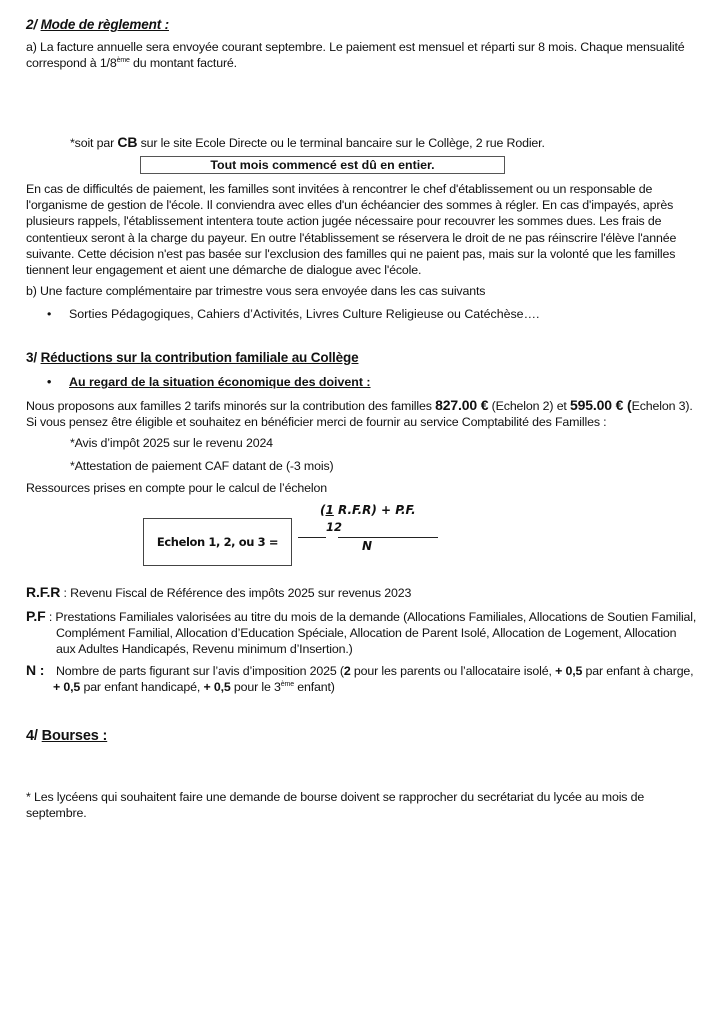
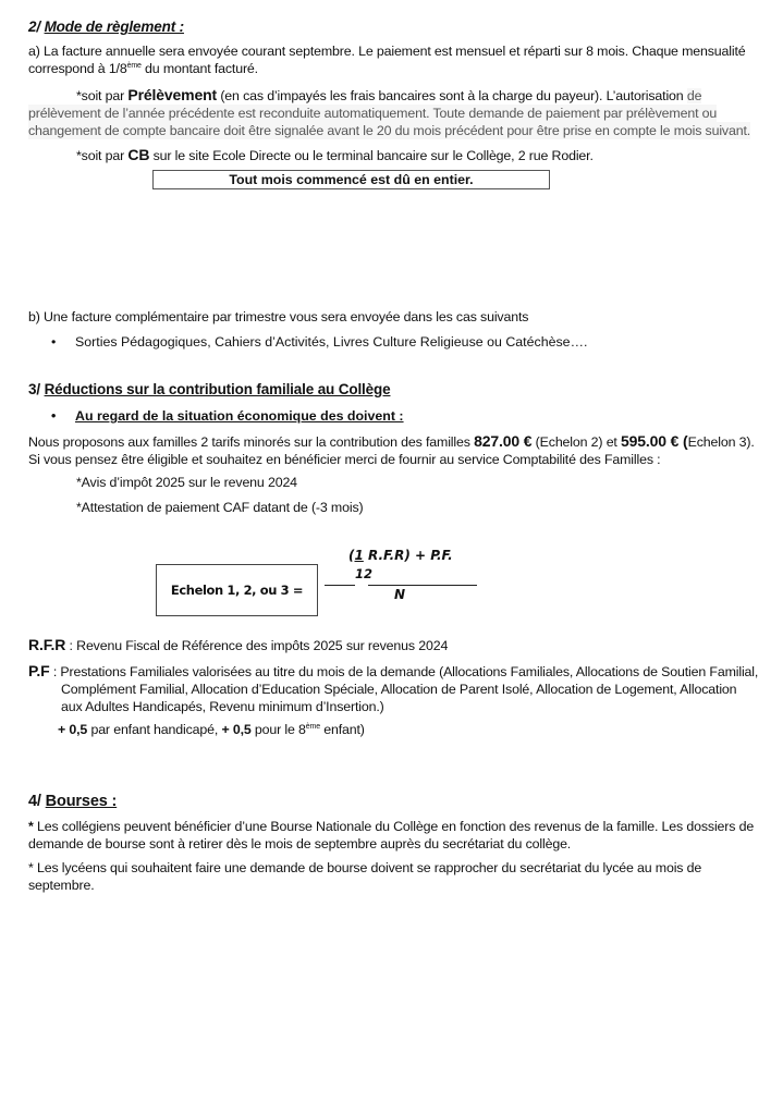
  2/ Mode de règlement :
  a) La facture annuelle sera envoyée courant septembre. Le paiement est mensuel et réparti sur 8 mois. Chaque mensualité
  correspond à 1/8 du montant facturé.
+ *soit par Prélèvement (en cas d’impayés les frais bancaires sont à la charge du payeur). L’autorisation de
+ prélèvement de l’année précédente est reconduite automatiquement. Toute demande de paiement par prélèvement ou changement de compte bancaire doit être signalée avant le 20 du mois précédent pour être prise en compte le mois suivant.
  *soit par CB sur le site Ecole Directe ou le terminal bancaire sur le Collège, 2 rue Rodier.
  Tout mois commencé est dû en entier.
- En cas de difficultés de paiement, les familles sont invitées à rencontrer le chef d'établissement ou un responsable de
- l'organisme de gestion de l'école. Il conviendra avec elles d'un échéancier des sommes à régler. En cas d'impayés, après
- plusieurs rappels, l'établissement intentera toute action jugée nécessaire pour recouvrer les sommes dues. Les frais de
- contentieux seront à la charge du payeur. En outre l'établissement se réservera le droit de ne pas réinscrire l'élève l'année
- suivante. Cette décision n'est pas basée sur l'exclusion des familles qui ne paient pas, mais sur la volonté que les familles
- tiennent leur engagement et aient une démarche de dialogue avec l'école.
  b) Une facture complémentaire par trimestre vous sera envoyée dans les cas suivants
  • Sorties Pédagogiques, Cahiers d’Activités, Livres Culture Religieuse ou Catéchèse….
  3/ Réductions sur la contribution familiale au Collège
  • Au regard de la situation économique des doivent :
  Nous proposons aux familles 2 tarifs minorés sur la contribution des familles 827.00 € (Echelon 2) et 595.00 € (Echelon 3).
  Si vous pensez être éligible et souhaitez en bénéficier merci de fournir au service Comptabilité des Familles :
  *Avis d’impôt 2025 sur le revenu 2024
  *Attestation de paiement CAF datant de (-3 mois)
- Ressources prises en compte pour le calcul de l’échelon
  Echelon 1, 2, ou 3 =
  (1 R.F.R) + P.F.
  12
  N
- R.F.R : Revenu Fiscal de Référence des impôts 2025 sur revenus 2023
+ R.F.R : Revenu Fiscal de Référence des impôts 2025 sur revenus 2024
  P.F : Prestations Familiales valorisées au titre du mois de la demande (Allocations Familiales, Allocations de Soutien Familial,
  Complément Familial, Allocation d’Education Spéciale, Allocation de Parent Isolé, Allocation de Logement, Allocation
  aux Adultes Handicapés, Revenu minimum d’Insertion.)
- N : Nombre de parts figurant sur l’avis d’imposition 2025 (2 pour les parents ou l’allocataire isolé, + 0,5 par enfant à charge,
- + 0,5 par enfant handicapé, + 0,5 pour le 3 enfant)
+ + 0,5 par enfant handicapé, + 0,5 pour le 8 enfant)
  4/ Bourses :
+ * Les collégiens peuvent bénéficier d’une Bourse Nationale du Collège en fonction des revenus de la famille. Les dossiers de
+ demande de bourse sont à retirer dès le mois de septembre auprès du secrétariat du collège.
  * Les lycéens qui souhaitent faire une demande de bourse doivent se rapprocher du secrétariat du lycée au mois de
  septembre.
